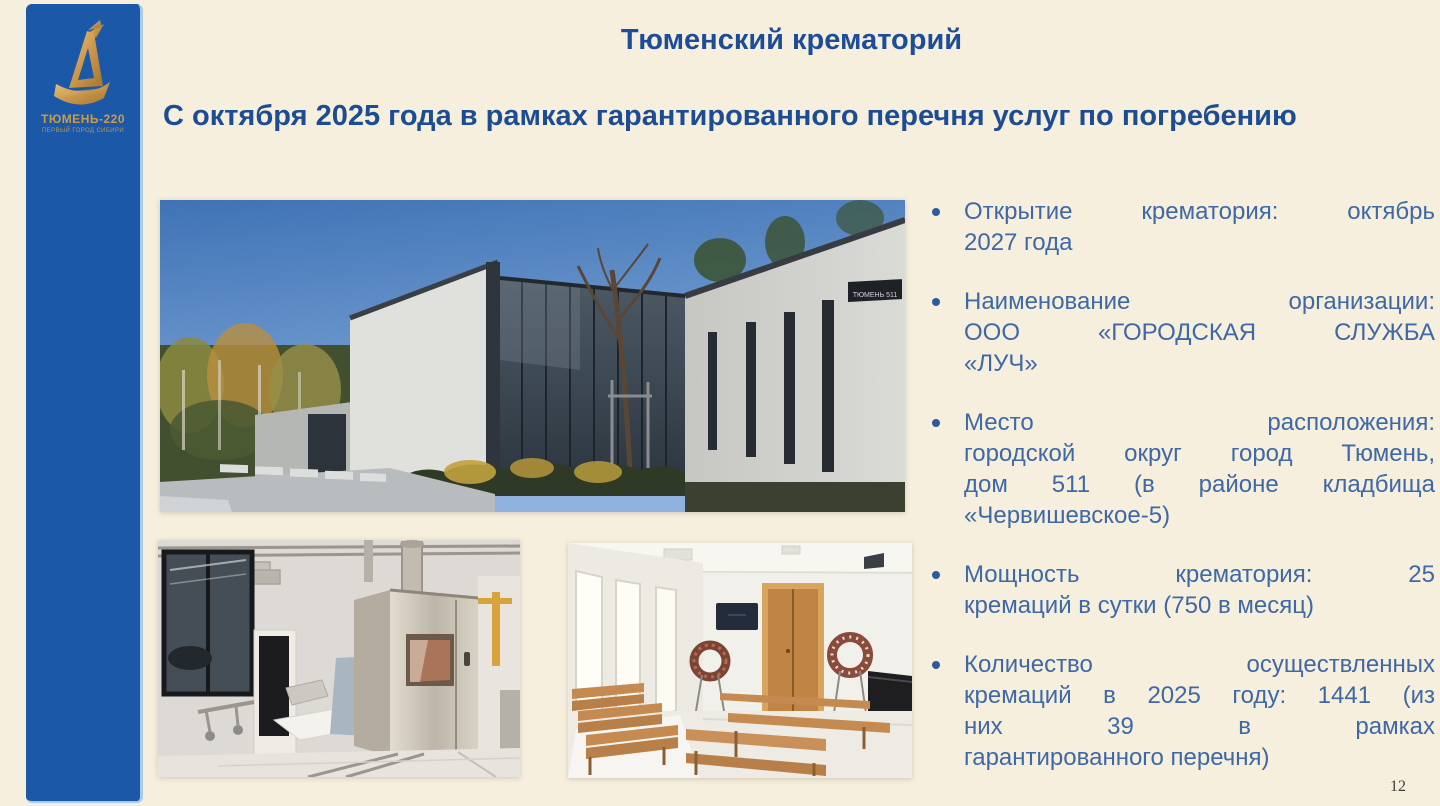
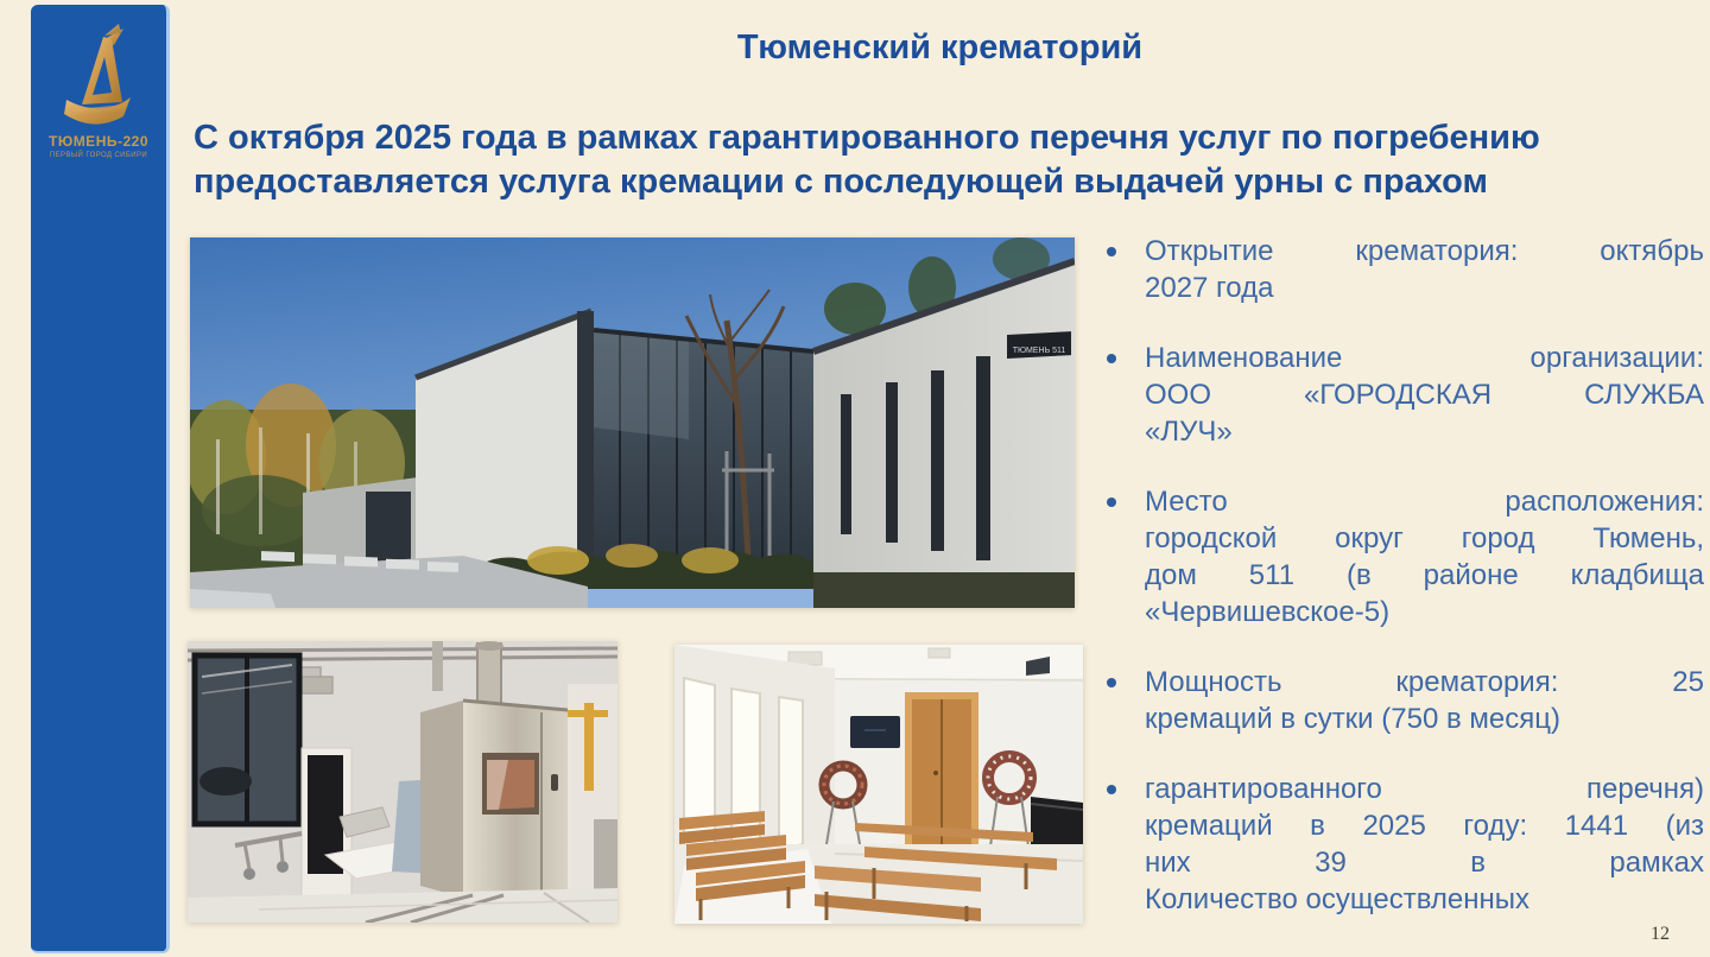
  ТЮМЕНЬ-220
  Тюменский крематорий
  С октября 2025 года в рамках гарантированного перечня услуг по погребению
+ предоставляется услуга кремации с последующей выдачей урны с прахом
  Открытие крематория: октябрь
  2027 года
  Наименование организации:
  ООО «ГОРОДСКАЯ СЛУЖБА
  «ЛУЧ»
  Место расположения:
  городской округ город Тюмень,
  дом 511 (в районе кладбища
  «Червишевское-5)
  Мощность крематория: 25
  кремаций в сутки (750 в месяц)
- Количество осуществленных
+ гарантированного перечня)
  кремаций в 2025 году: 1441 (из
  них 39 в рамках
- гарантированного перечня)
+ Количество осуществленных
  12
